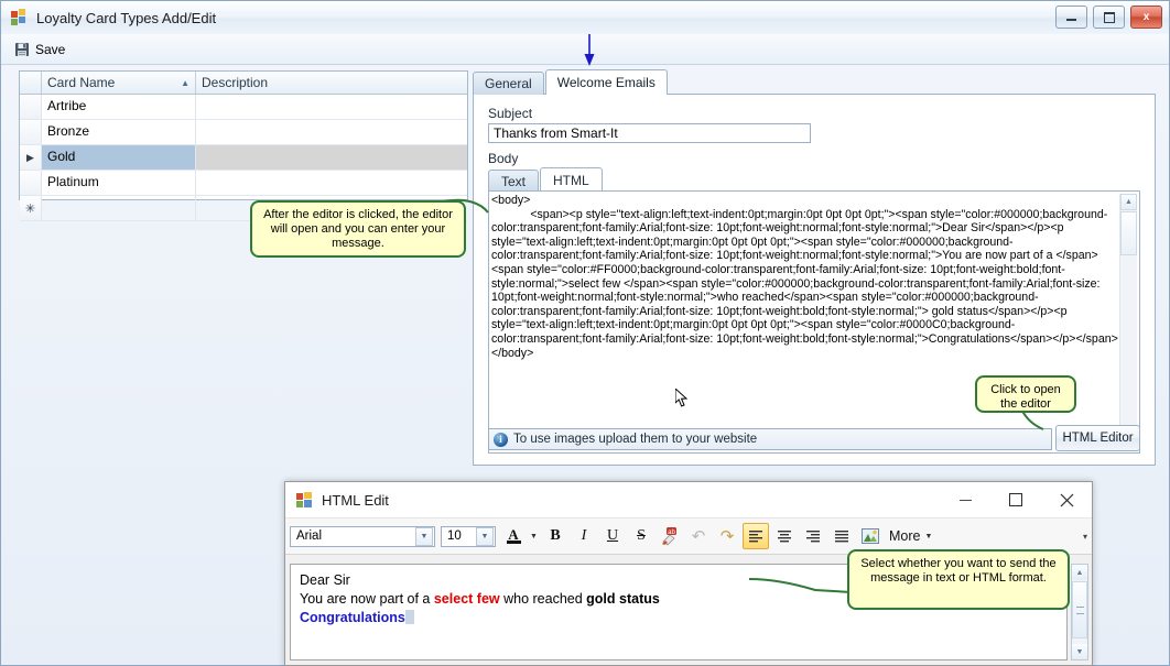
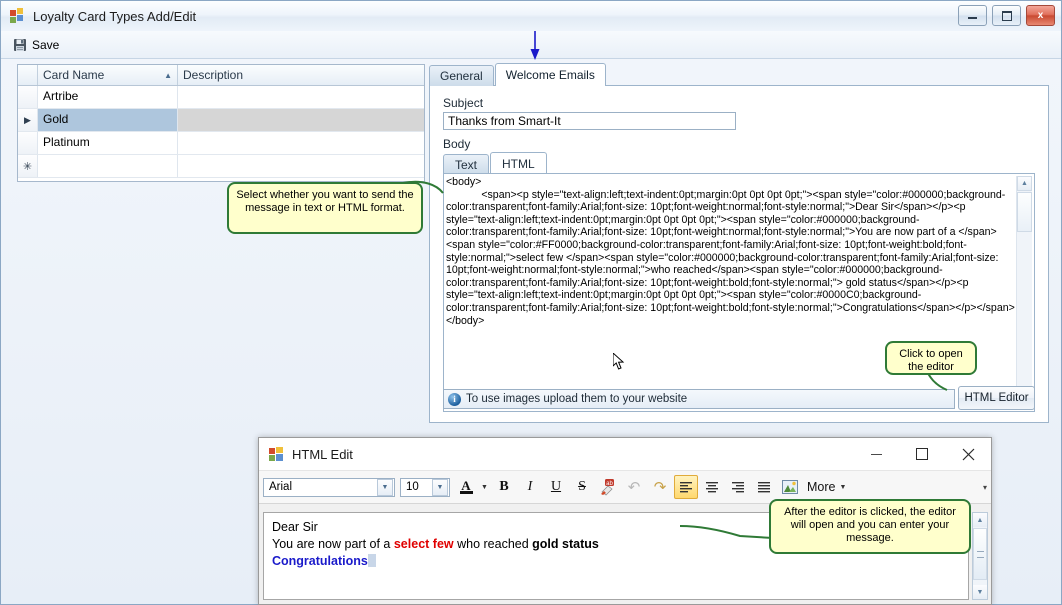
  Loyalty Card Types Add/Edit
  x
  Save
  Card Name
  ▲
  Description
  Artribe
- Bronze
  ▶
  Gold
  Platinum
  ✳
  General
  Welcome Emails
  Subject
  Thanks from Smart-It
  Body
  Text
  HTML
  <body>
  <span><p style="text-align:left;text-indent:0pt;margin:0pt 0pt 0pt 0pt;"><span style="color:#000000;background-color:transparent;font-family:Arial;font-size: 10pt;font-weight:normal;font-style:normal;">Dear Sir</span></p><p style="text-align:left;text-indent:0pt;margin:0pt 0pt 0pt 0pt;"><span style="color:#000000;background-color:transparent;font-family:Arial;font-size: 10pt;font-weight:normal;font-style:normal;">You are now part of a </span><span style="color:#FF0000;background-color:transparent;font-family:Arial;font-size: 10pt;font-weight:bold;font-style:normal;">select few </span><span style="color:#000000;background-color:transparent;font-family:Arial;font-size: 10pt;font-weight:normal;font-style:normal;">who reached</span><span style="color:#000000;background-color:transparent;font-family:Arial;font-size: 10pt;font-weight:bold;font-style:normal;"> gold status</span></p><p style="text-align:left;text-indent:0pt;margin:0pt 0pt 0pt 0pt;"><span style="color:#0000C0;background-color:transparent;font-family:Arial;font-size: 10pt;font-weight:bold;font-style:normal;">Congratulations</span></p></span></body>
  i
  To use images upload them to your website
  HTML Editor
- After the editor is clicked, the editor will open and you can enter your message.
+ Select whether you want to send the message in text or HTML format.
  Click to open the editor
  HTML Edit
  Arial
  10
  A
  B
  I
  U
  S
  ↶
  ↷
  More
  ▾
  Dear Sir
  You are now part of a select few who reached gold status
  Congratulations
- Select whether you want to send the message in text or HTML format.
+ After the editor is clicked, the editor will open and you can enter your message.
